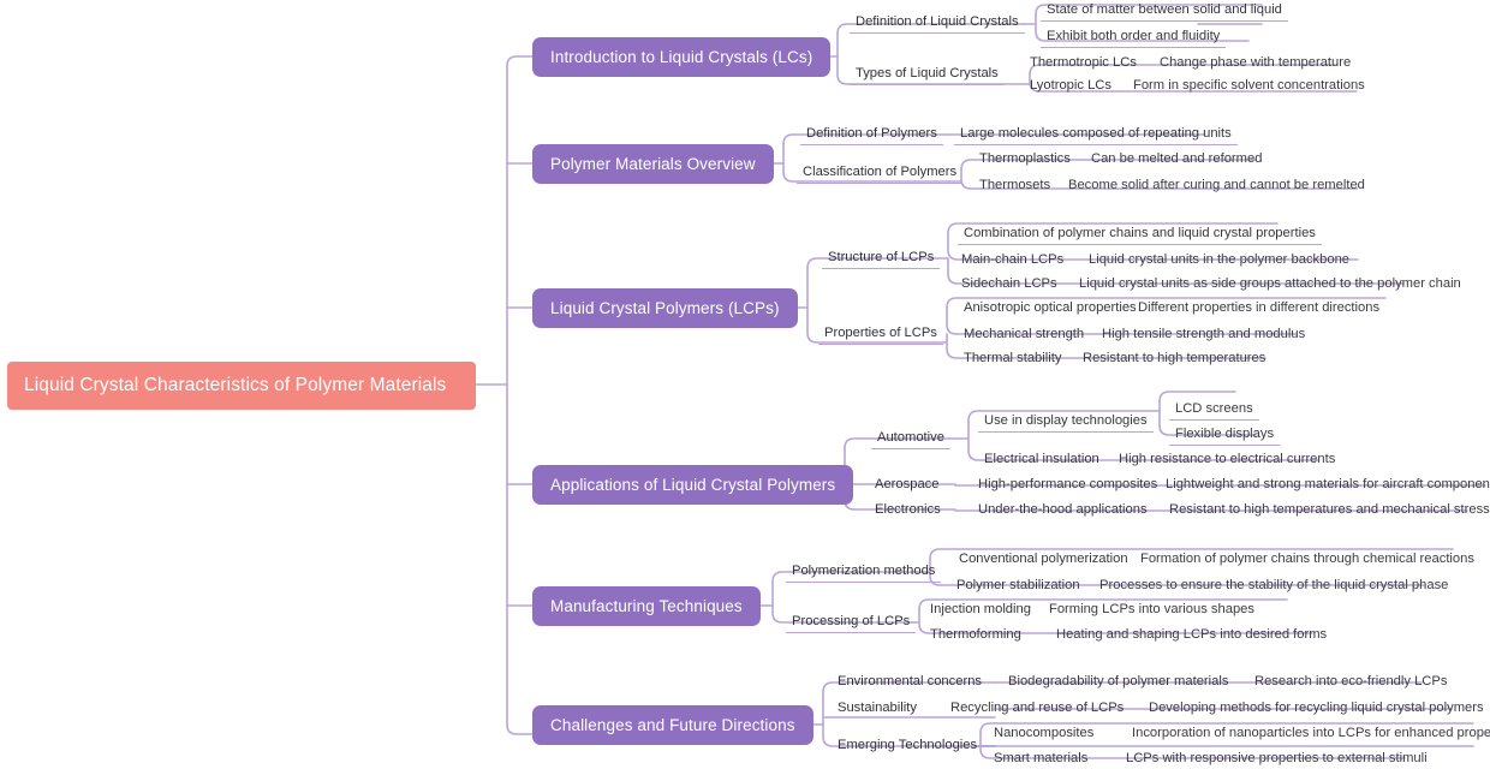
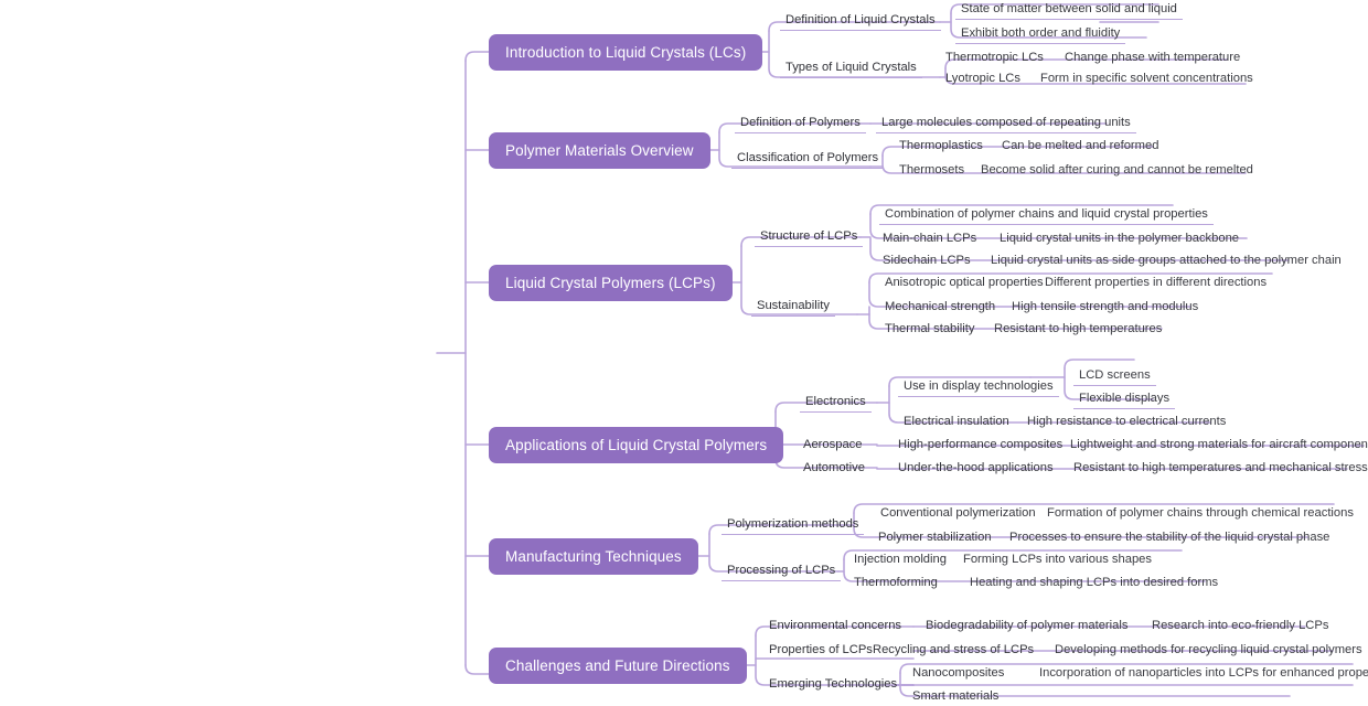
- Liquid Crystal Characteristics of Polymer Materials
  Introduction to Liquid Crystals (LCs)
  Polymer Materials Overview
  Liquid Crystal Polymers (LCPs)
  Applications of Liquid Crystal Polymers
  Manufacturing Techniques
  Challenges and Future Directions
  Definition of Liquid Crystals
  Types of Liquid Crystals
  State of matter between solid and liquid
  Exhibit both order and fluidity
  Thermotropic LCs
  Change phase with temperature
  Lyotropic LCs
  Form in specific solvent concentrations
  Definition of Polymers
  Classification of Polymers
  Large molecules composed of repeating units
  Thermoplastics
  Can be melted and reformed
  Thermosets
  Become solid after curing and cannot be remelted
  Structure of LCPs
- Properties of LCPs
+ Sustainability
  Combination of polymer chains and liquid crystal properties
  Main-chain LCPs
  Liquid crystal units in the polymer backbone
  Sidechain LCPs
  Liquid crystal units as side groups attached to the polymer chain
  Anisotropic optical properties
  Different properties in different directions
  Mechanical strength
  High tensile strength and modulus
  Thermal stability
  Resistant to high temperatures
- Automotive
+ Electronics
  Aerospace
- Electronics
+ Automotive
  Use in display technologies
  Electrical insulation
  High resistance to electrical currents
  LCD screens
  Flexible displays
  High-performance composites
  Lightweight and strong materials for aircraft componen
  Under-the-hood applications
  Resistant to high temperatures and mechanical stress
  Polymerization methods
  Processing of LCPs
  Conventional polymerization
  Formation of polymer chains through chemical reactions
  Polymer stabilization
  Processes to ensure the stability of the liquid crystal phase
  Injection molding
  Forming LCPs into various shapes
  Thermoforming
  Heating and shaping LCPs into desired forms
  Environmental concerns
- Sustainability
+ Properties of LCPs
  Emerging Technologies
  Biodegradability of polymer materials
  Research into eco-friendly LCPs
- Recycling and reuse of LCPs
+ Recycling and stress of LCPs
  Developing methods for recycling liquid crystal polymers
  Nanocomposites
  Incorporation of nanoparticles into LCPs for enhanced prope
  Smart materials
- LCPs with responsive properties to external stimuli
